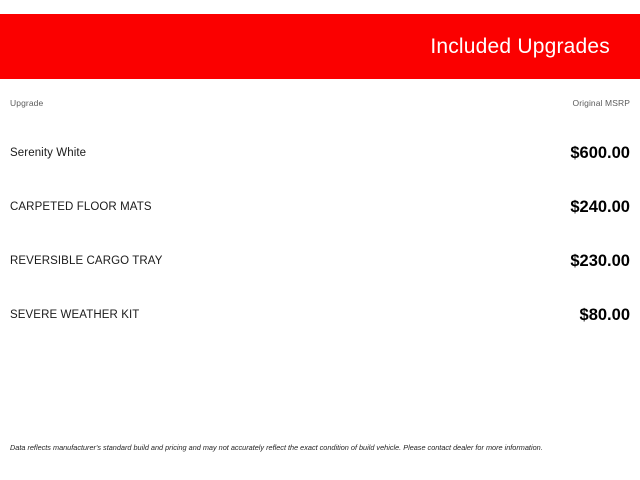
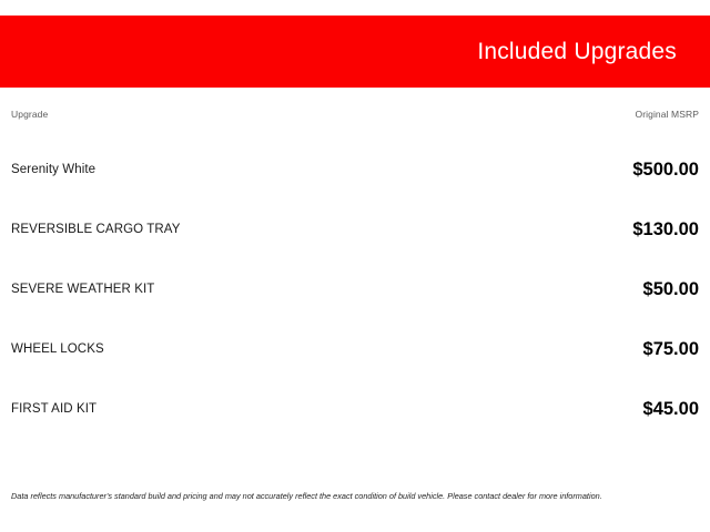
  Included Upgrades
  Upgrade	Original MSRP
- Serenity White	$600.00
+ Serenity White	$500.00
- CARPETED FLOOR MATS	$240.00
- REVERSIBLE CARGO TRAY	$230.00
+ REVERSIBLE CARGO TRAY	$130.00
- SEVERE WEATHER KIT	$80.00
+ SEVERE WEATHER KIT	$50.00
+ WHEEL LOCKS	$75.00
+ FIRST AID KIT	$45.00
  Data reflects manufacturer's standard build and pricing and may not accurately reflect the exact condition of build vehicle. Please contact dealer for more information.
